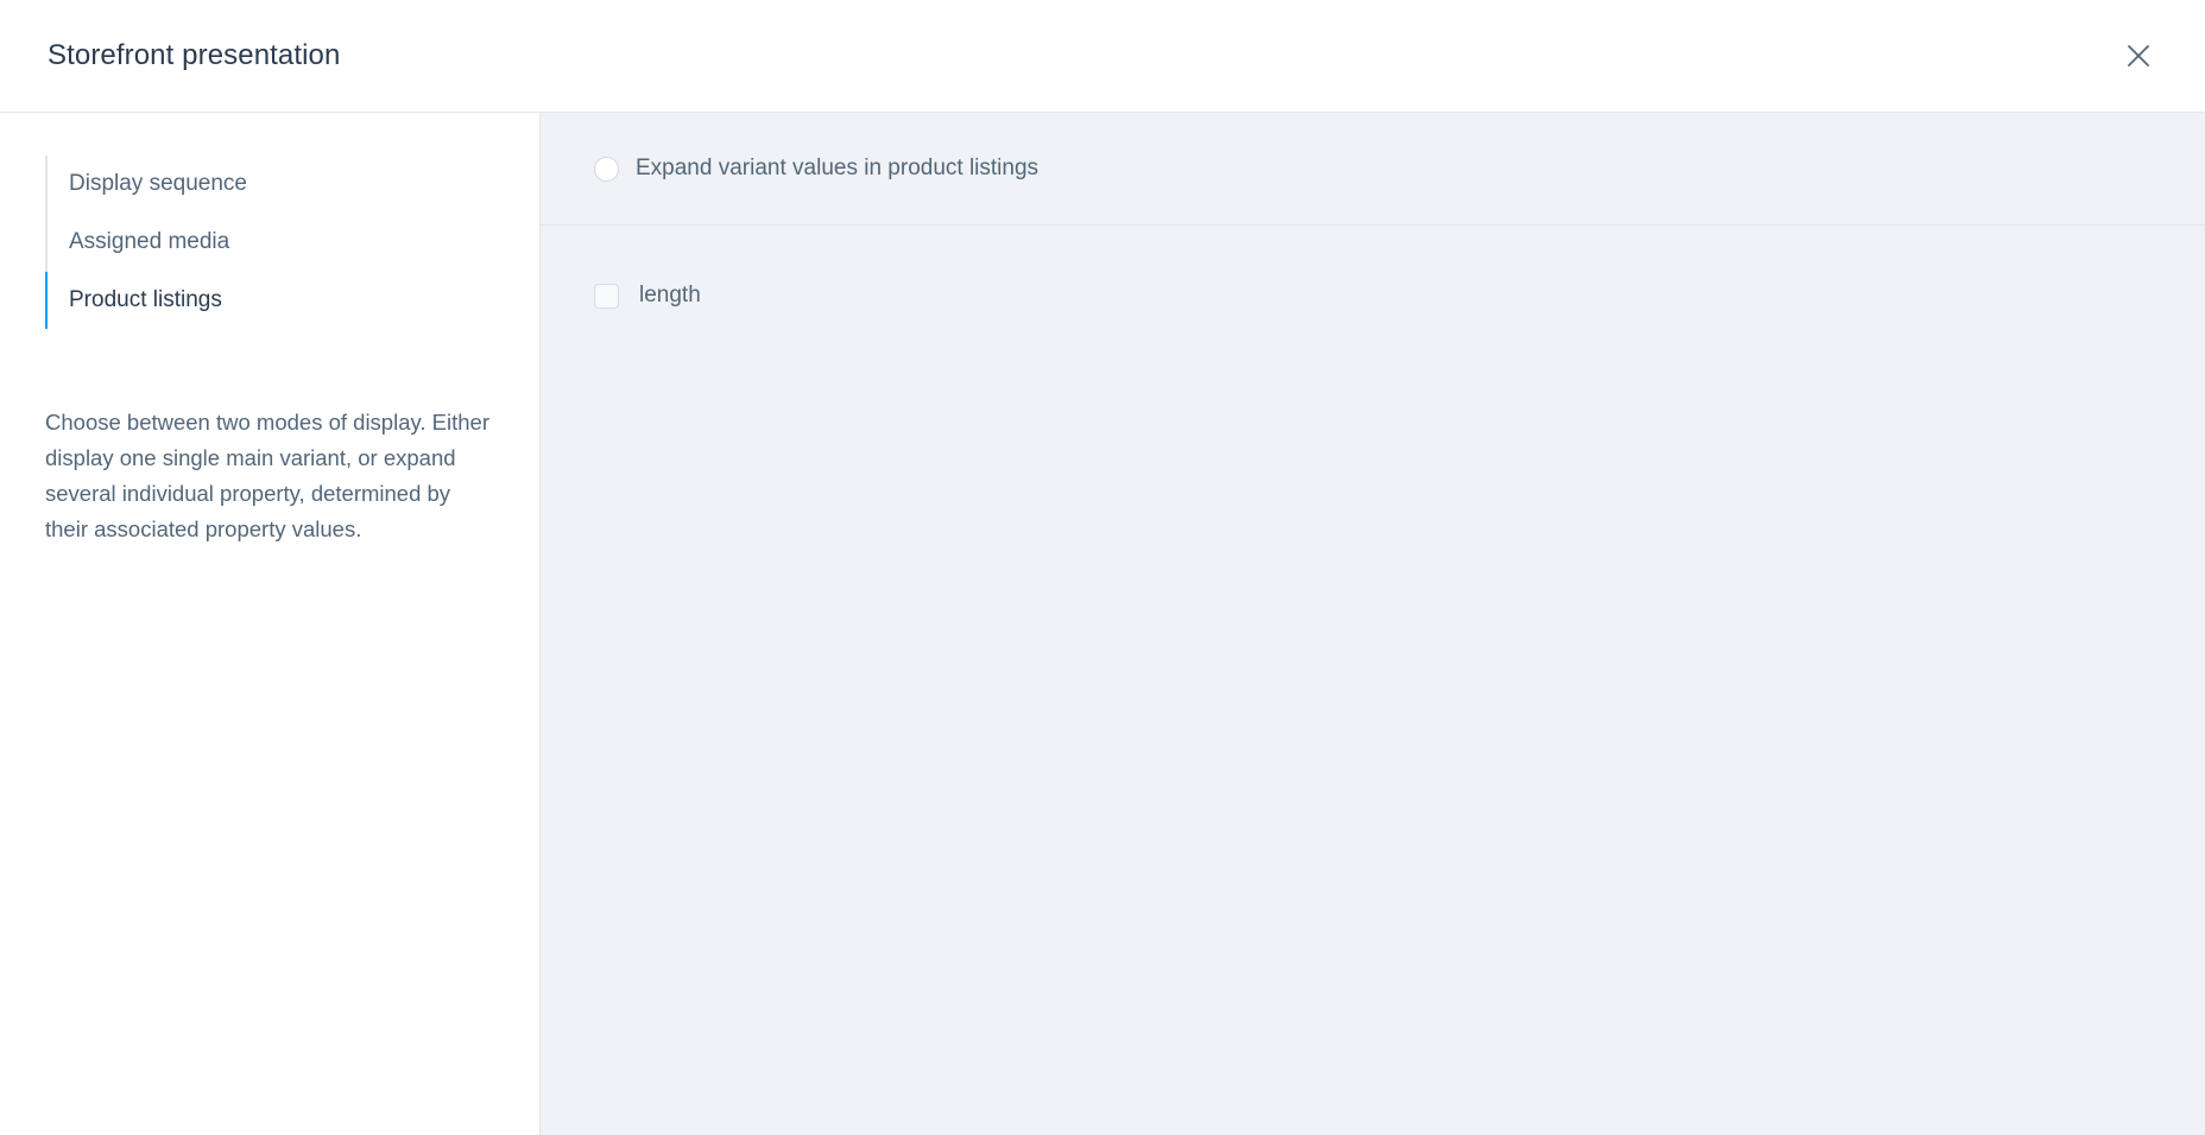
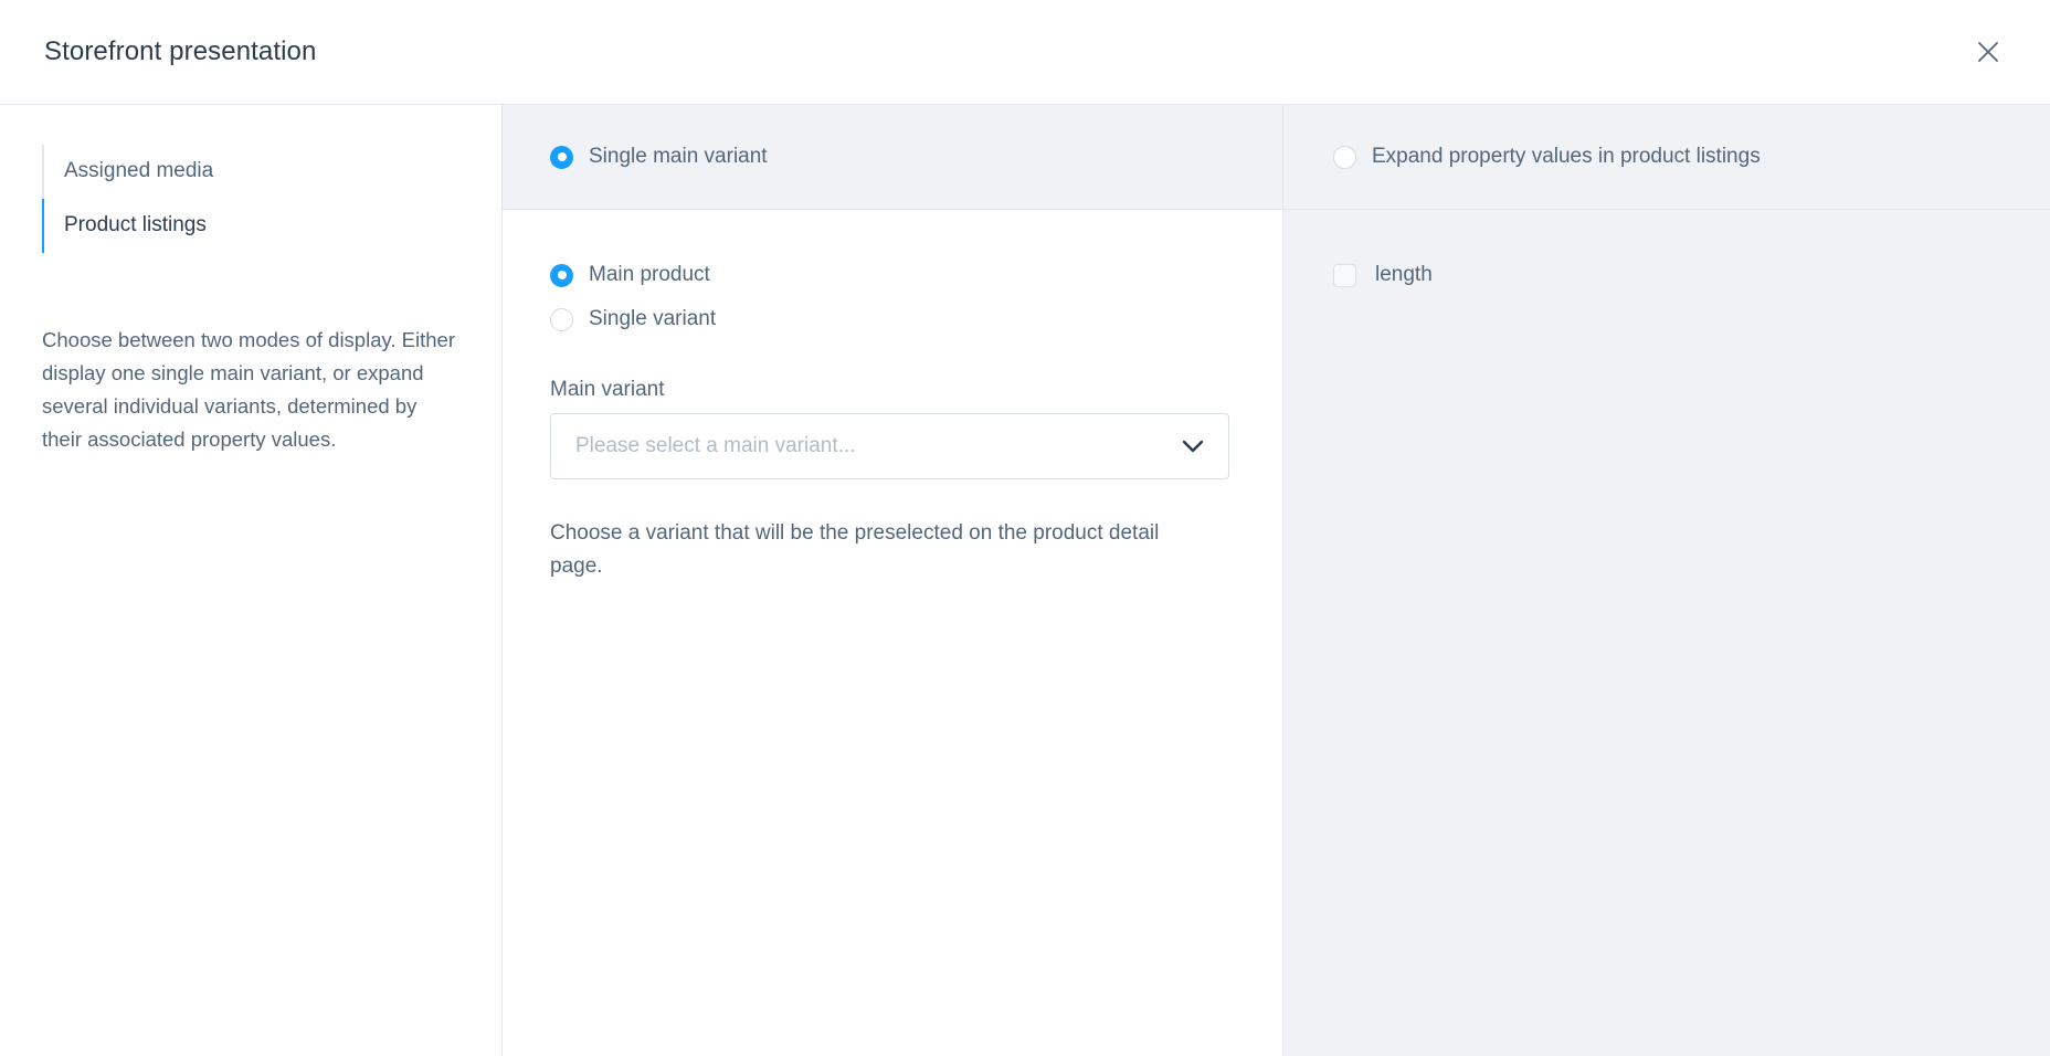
  Storefront presentation
- Display sequence
  Assigned media
  Product listings
- Choose between two modes of display. Either display one single main variant, or expand several individual property, determined by their associated property values.
+ Choose between two modes of display. Either display one single main variant, or expand several individual variants, determined by their associated property values.
+ Single main variant
+ Main product
+ Single variant
+ Main variant
+ Please select a main variant...
+ Choose a variant that will be the preselected on the product detail page.
- Expand variant values in product listings
+ Expand property values in product listings
  length
